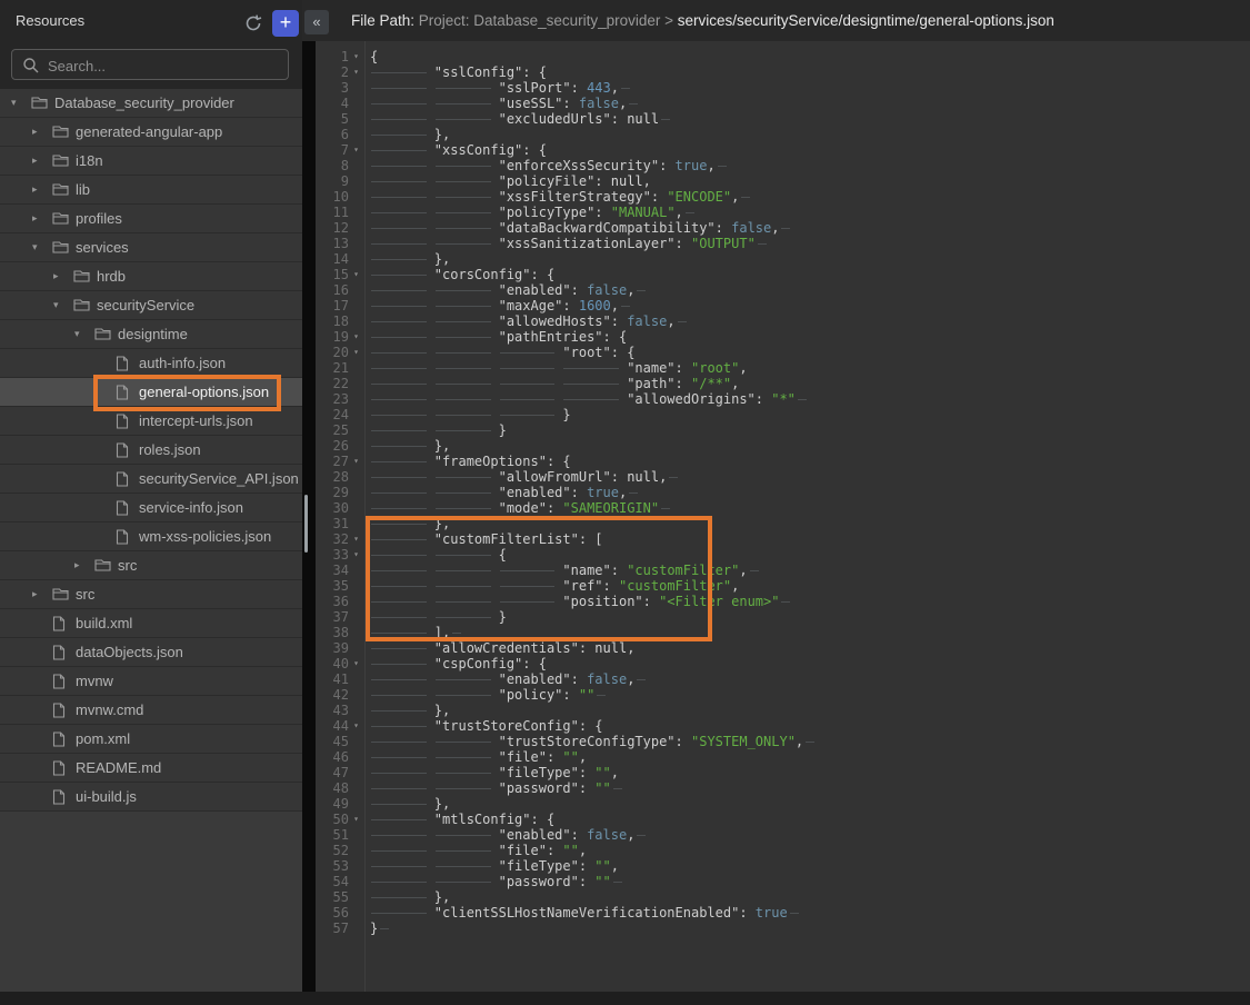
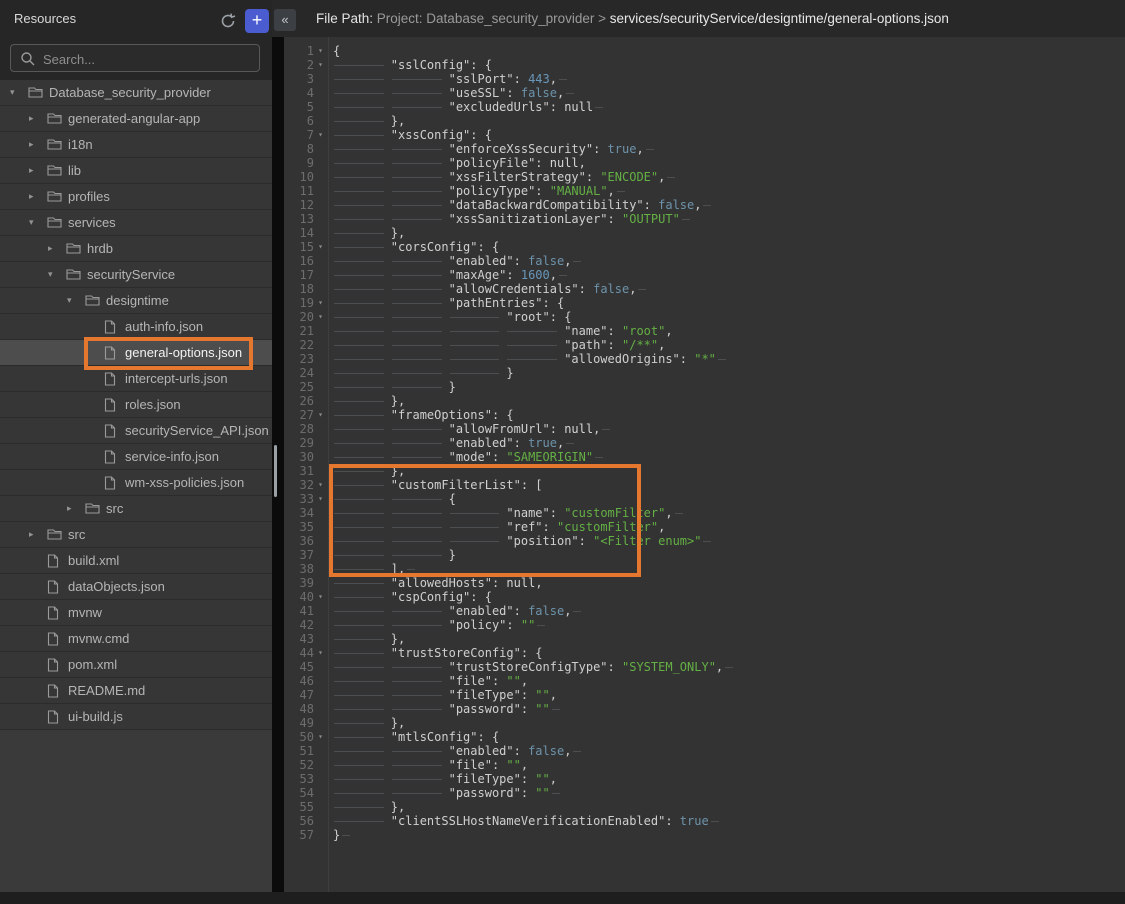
  File Path:
  Project: Database_security_provider
  >
  services/securityService/designtime/general-options.json
  Resources
  +
  Search...
  ▾
  Database_security_provider
  ▸
  generated-angular-app
  ▸
  i18n
  ▸
  lib
  ▸
  profiles
  ▾
  services
  ▸
  hrdb
  ▾
  securityService
  ▾
  designtime
  auth-info.json
  general-options.json
  intercept-urls.json
  roles.json
  securityService_API.json
  service-info.json
  wm-xss-policies.json
  ▸
  src
  ▸
  src
  build.xml
  dataObjects.json
  mvnw
  mvnw.cmd
  pom.xml
  README.md
  ui-build.js
  «
  1 ▾ {
  2 ▾ "sslConfig": {
  3 "sslPort": 443,
  4 "useSSL": false,
  5 "excludedUrls": null
  6 },
  7 ▾ "xssConfig": {
  8 "enforceXssSecurity": true,
  9 "policyFile": null,
  10 "xssFilterStrategy": "ENCODE",
  11 "policyType": "MANUAL",
  12 "dataBackwardCompatibility": false,
  13 "xssSanitizationLayer": "OUTPUT"
  14 },
  15 ▾ "corsConfig": {
  16 "enabled": false,
  17 "maxAge": 1600,
- 18 "allowedHosts": false,
+ 18 "allowCredentials": false,
  19 ▾ "pathEntries": {
  20 ▾ "root": {
  21 "name": "root",
  22 "path": "/**",
  23 "allowedOrigins": "*"
  24 }
  25 }
  26 },
  27 ▾ "frameOptions": {
  28 "allowFromUrl": null,
  29 "enabled": true,
  30 "mode": "SAMEORIGIN"
  31 },
  32 ▾ "customFilterList": [
  33 ▾ {
  34 "name": "customFilter",
  35 "ref": "customFilter",
  36 "position": "<Filter enum>"
  37 }
  38 ],
- 39 "allowCredentials": null,
+ 39 "allowedHosts": null,
  40 ▾ "cspConfig": {
  41 "enabled": false,
  42 "policy": ""
  43 },
  44 ▾ "trustStoreConfig": {
  45 "trustStoreConfigType": "SYSTEM_ONLY",
  46 "file": "",
  47 "fileType": "",
  48 "password": ""
  49 },
  50 ▾ "mtlsConfig": {
  51 "enabled": false,
  52 "file": "",
  53 "fileType": "",
  54 "password": ""
  55 },
  56 "clientSSLHostNameVerificationEnabled": true
  57 }
